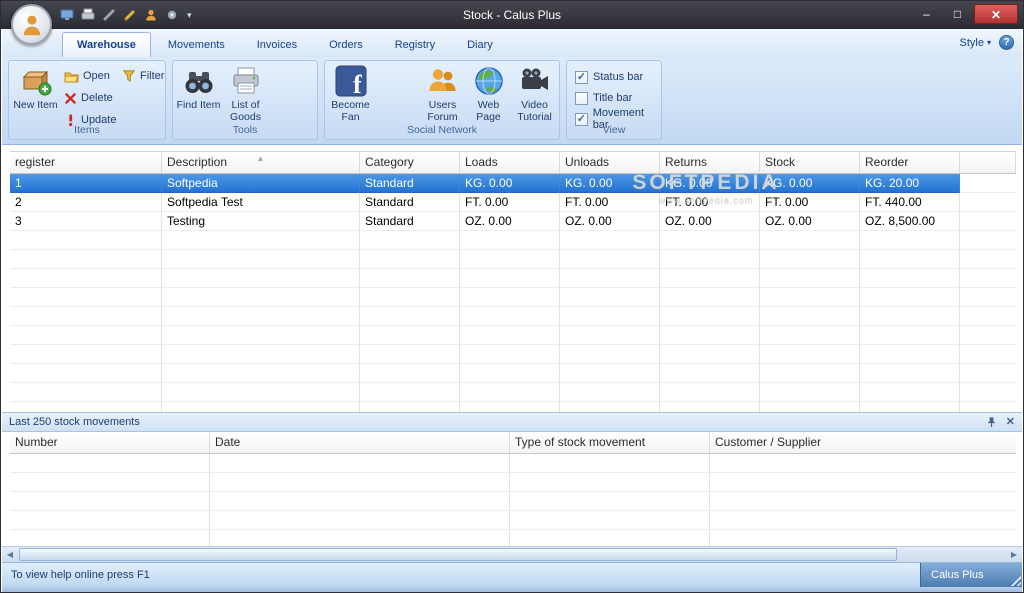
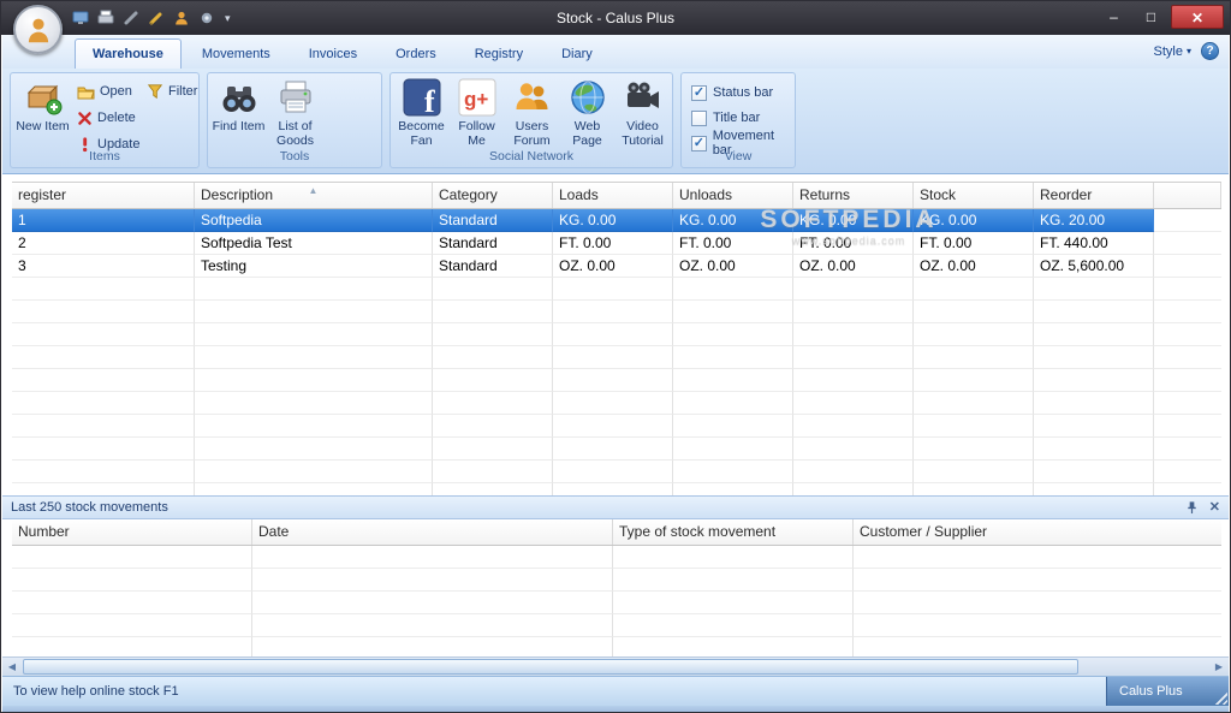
  ▾
  Stock - Calus Plus
  –
  □
  ✕
  Warehouse
  Movements
  Invoices
  Orders
  Registry
  Diary
  Style
  ▾
  ?
  New Item
  Open
  Filter
  Delete
  Update
  Items
  Find Item
  List of Goods
  Tools
  f
  Become Fan
+ g+
+ Follow Me
  Users Forum
  Web Page
  Video Tutorial
  Social Network
  ✓
  Status bar
  Title bar
  ✓
  Movement bar
  View
  SOFTPEDIA
  www.softpedia.com
  register
  Description
  ▲
  Category
  Loads
  Unloads
  Returns
  Stock
  Reorder
  1
  Softpedia
  Standard
  KG. 0.00
  KG. 0.00
  KG. 0.00
  KG. 0.00
  KG. 20.00
  2
  Softpedia Test
  Standard
  FT. 0.00
  FT. 0.00
  FT. 0.00
  FT. 0.00
  FT. 440.00
  3
  Testing
  Standard
  OZ. 0.00
  OZ. 0.00
  OZ. 0.00
  OZ. 0.00
- OZ. 8,500.00
+ OZ. 5,600.00
  Last 250 stock movements
  ✕
  Number
  Date
  Type of stock movement
  Customer / Supplier
  ◀
  ▶
- To view help online press F1
+ To view help online stock F1
  Calus Plus
